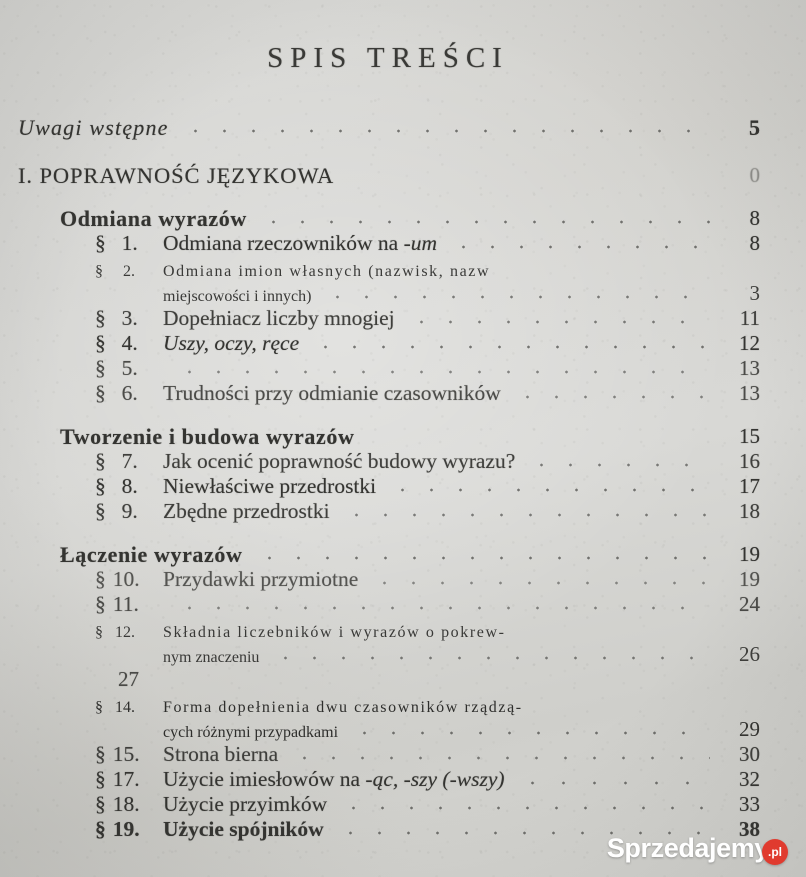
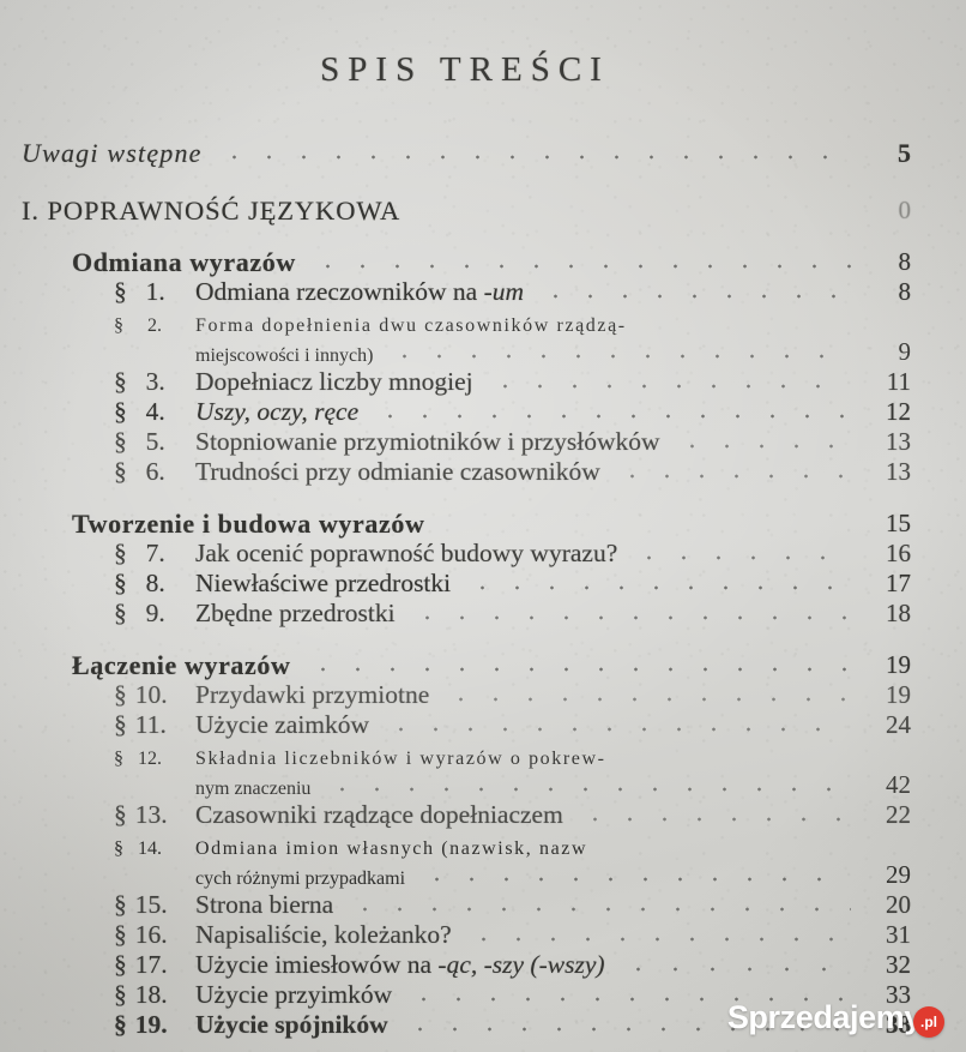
  SPIS TREŚCI
  Uwagi wstępne
  5
  I. POPRAWNOŚĆ JĘZYKOWA
  0
  Odmiana wyrazów
  8
  § 1.
  Odmiana rzeczowników na -um
  8
  § 2.
- Odmiana imion własnych (nazwisk, nazw
+ Forma dopełnienia dwu czasowników rządzą-
  miejscowości i innych)
- 3
+ 9
  § 3.
  Dopełniacz liczby mnogiej
  11
  § 4.
  Uszy, oczy, ręce
  12
  § 5.
+ Stopniowanie przymiotników i przysłówków
  13
  § 6.
  Trudności przy odmianie czasowników
  13
  Tworzenie i budowa wyrazów
  15
  § 7.
  Jak ocenić poprawność budowy wyrazu?
  16
  § 8.
  Niewłaściwe przedrostki
  17
  § 9.
  Zbędne przedrostki
  18
  Łączenie wyrazów
  19
  § 10.
  Przydawki przymiotne
  19
  § 11.
+ Użycie zaimków
  24
  § 12.
  Składnia liczebników i wyrazów o pokrew-
  nym znaczeniu
- 26
+ 42
+ § 13.
+ Czasowniki rządzące dopełniaczem
- 27
+ 22
  § 14.
- Forma dopełnienia dwu czasowników rządzą-
+ Odmiana imion własnych (nazwisk, nazw
  cych różnymi przypadkami
  29
  § 15.
  Strona bierna
- 30
+ 20
+ § 16.
+ Napisaliście, koleżanko?
+ 31
  § 17.
  Użycie imiesłowów na -ąc, -szy (-wszy)
  32
  § 18.
  Użycie przyimków
  33
  § 19.
  Użycie spójników
  38
  Sprzedajem
  .pl
